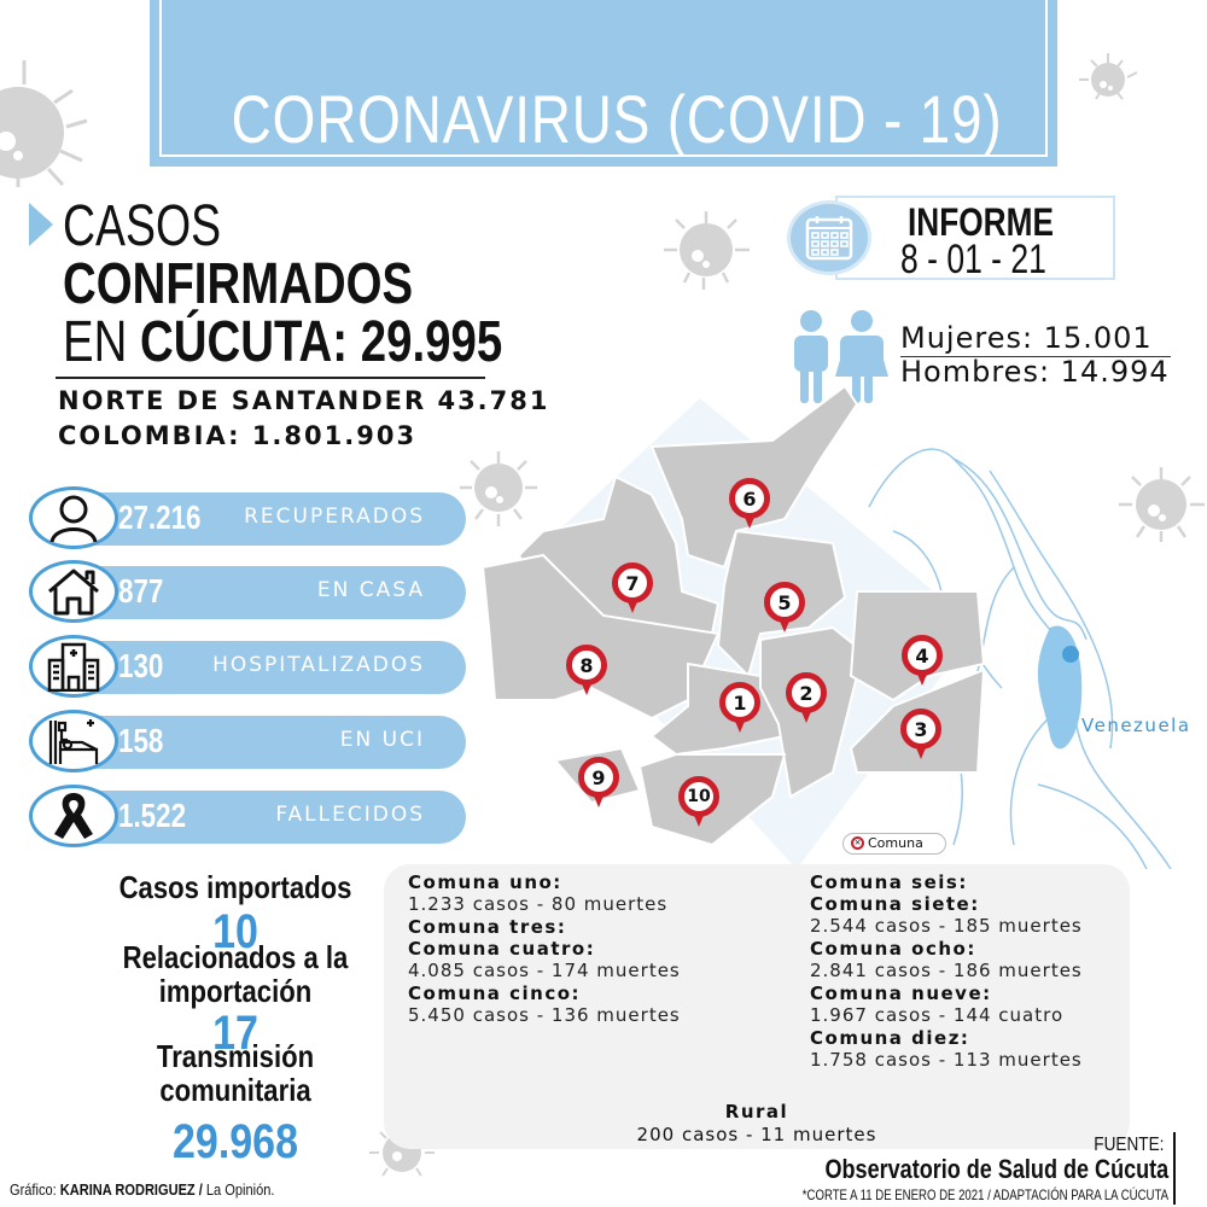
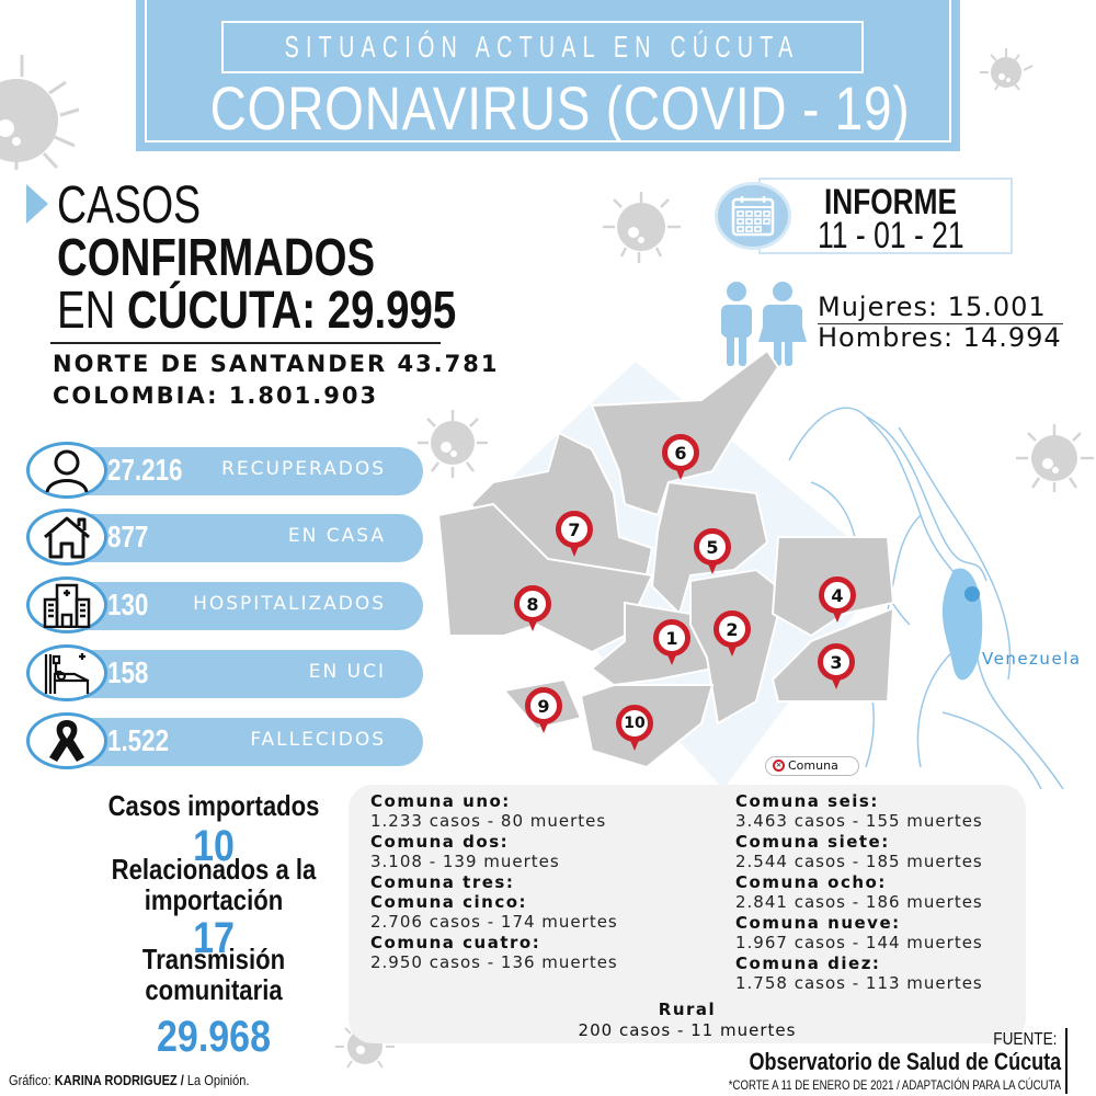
+ SITUACIÓN ACTUAL EN CÚCUTA
  CORONAVIRUS (COVID - 19)
  CASOS
  CONFIRMADOS
  EN CÚCUTA: 29.995
  NORTE DE SANTANDER 43.781
  COLOMBIA: 1.801.903
  INFORME
- 8 - 01 - 21
+ 11 - 01 - 21
  Mujeres: 15.001
  Hombres: 14.994
  27.216
  RECUPERADOS
  877
  EN CASA
  130
  HOSPITALIZADOS
  158
  EN UCI
  1.522
  FALLECIDOS
  Casos importados
  10
  Relacionados a la
  importación
  17
  Transmisión
  comunitaria
  29.968
  Gráfico: KARINA RODRIGUEZ / La Opinión.
  6
  7
  5
  8
  4
  2
  1
  3
  9
  10
  ×
  Comuna
  Venezuela
  Comuna uno:
  1.233 casos - 80 muertes
+ Comuna dos:
+ 3.108 - 139 muertes
  Comuna tres:
- Comuna cuatro:
+ Comuna cinco:
- 4.085 casos - 174 muertes
+ 2.706 casos - 174 muertes
- Comuna cinco:
+ Comuna cuatro:
- 5.450 casos - 136 muertes
+ 2.950 casos - 136 muertes
  Comuna seis:
+ 3.463 casos - 155 muertes
  Comuna siete:
  2.544 casos - 185 muertes
  Comuna ocho:
  2.841 casos - 186 muertes
  Comuna nueve:
- 1.967 casos - 144 cuatro
+ 1.967 casos - 144 muertes
  Comuna diez:
  1.758 casos - 113 muertes
  Rural
  200 casos - 11 muertes
  FUENTE:
  Observatorio de Salud de Cúcuta
  *CORTE A 11 DE ENERO DE 2021 / ADAPTACIÓN PARA LA CÚCUTA
